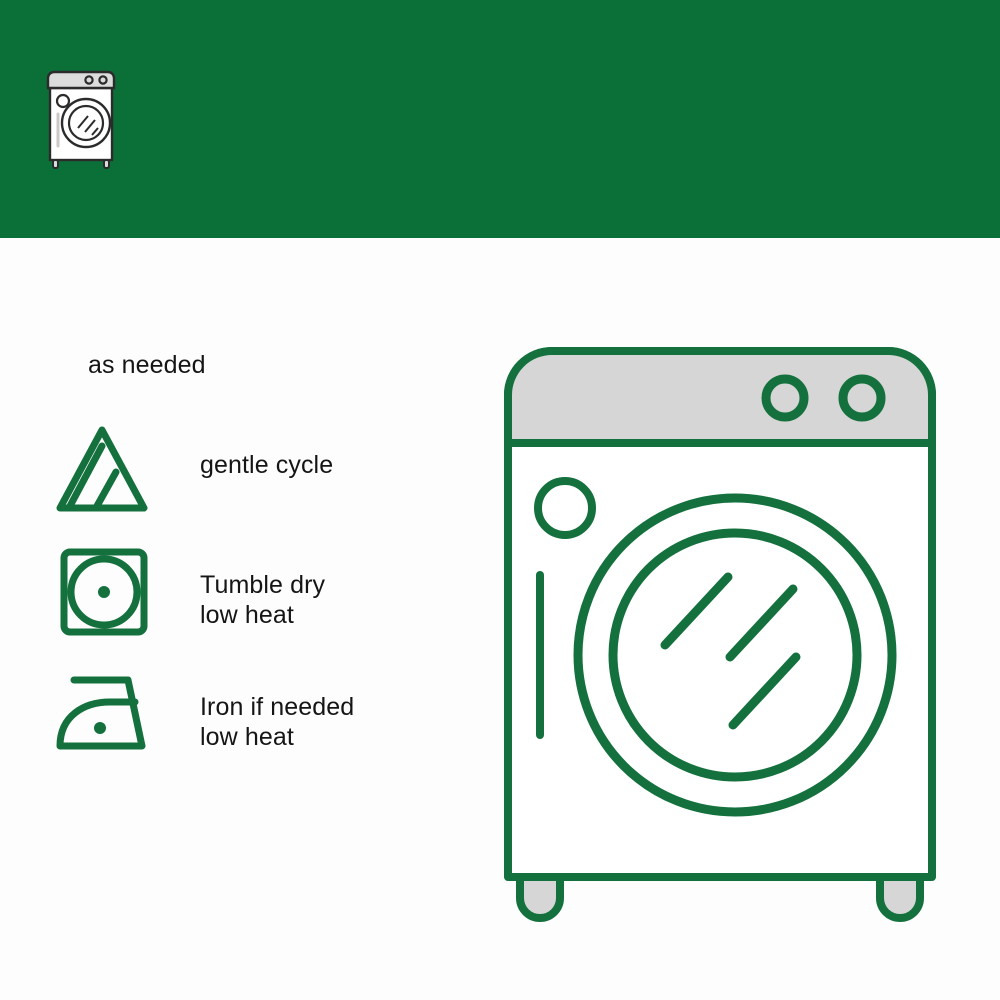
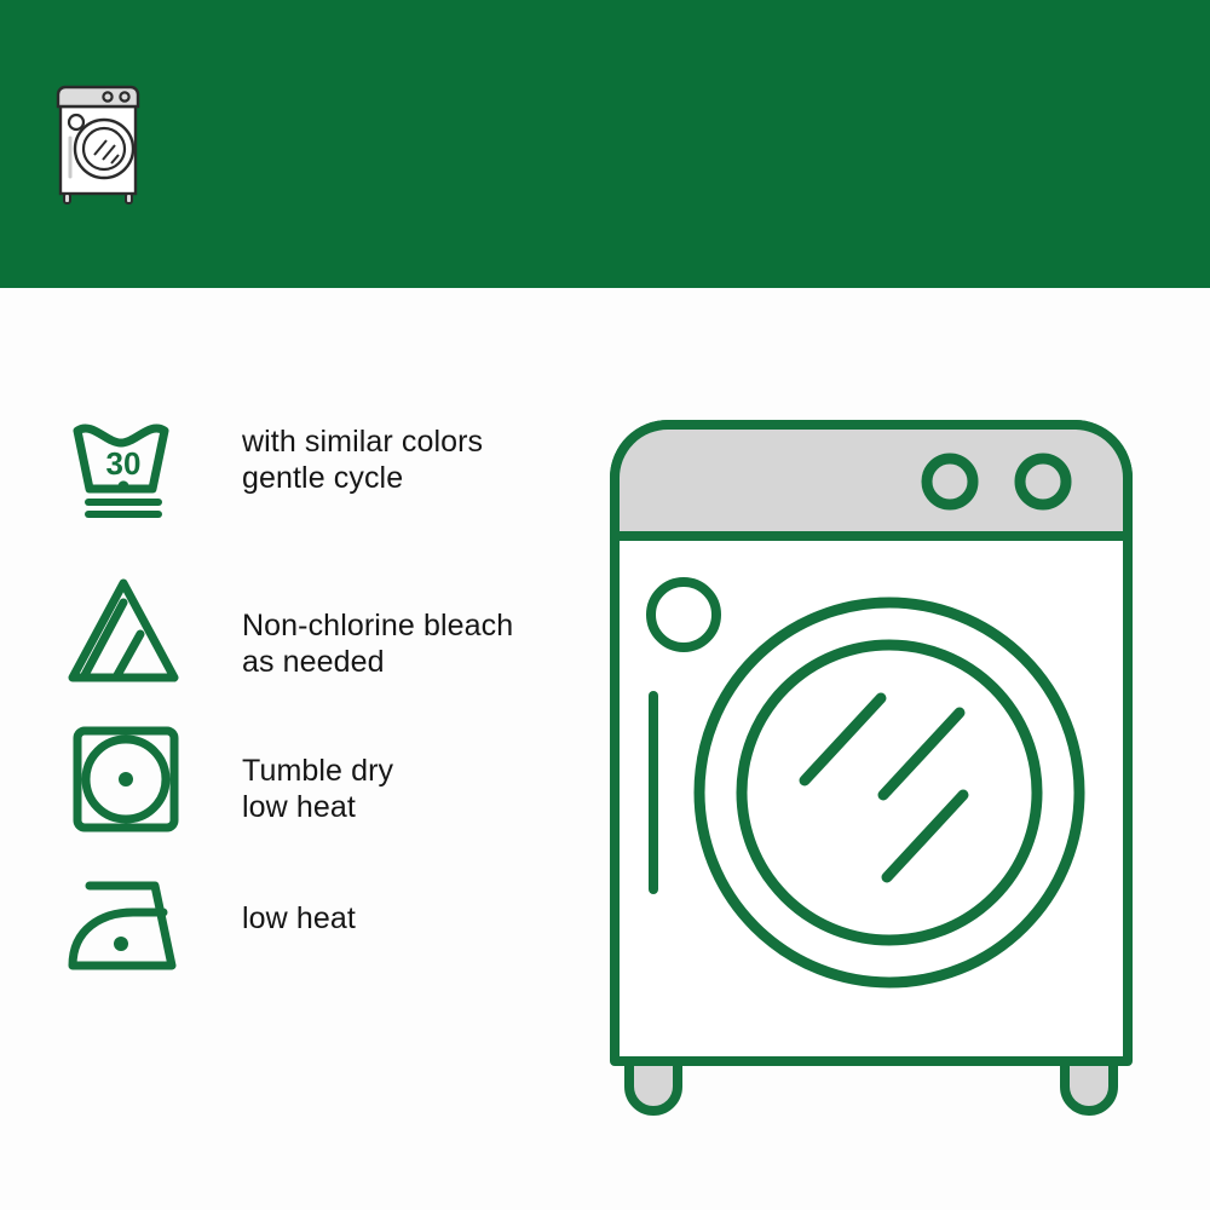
+ 30
+ with similar colors
- as needed
+ gentle cycle
+ Non-chlorine bleach
- gentle cycle
+ as needed
  Tumble dry
  low heat
- Iron if needed
  low heat
